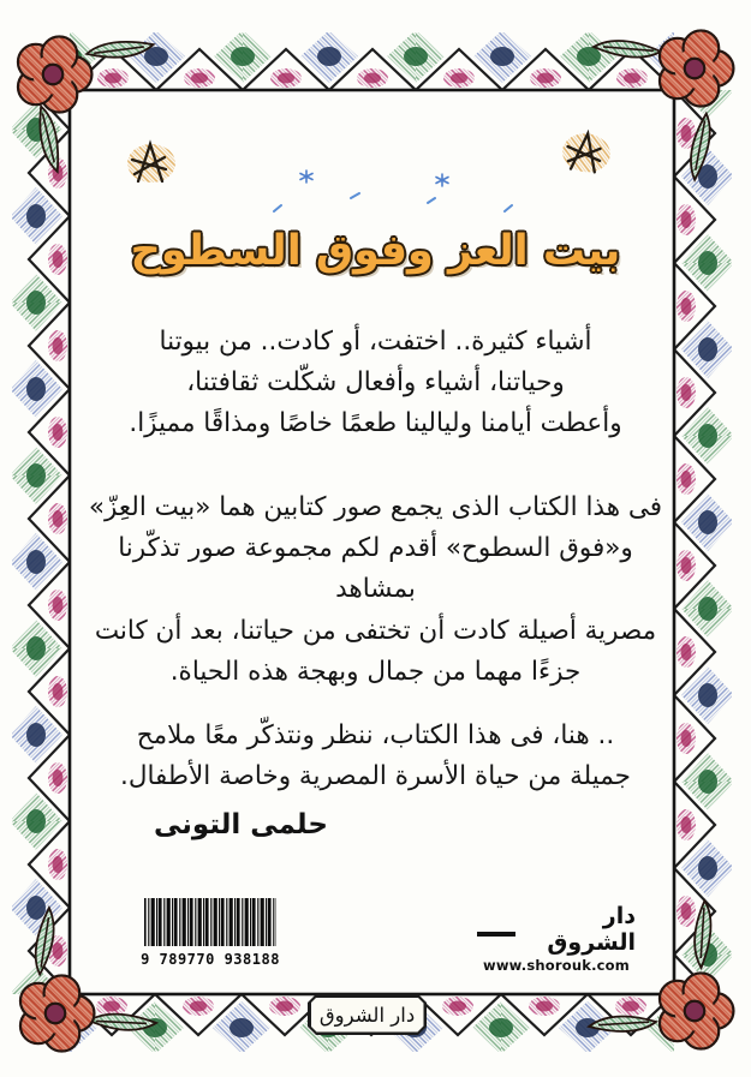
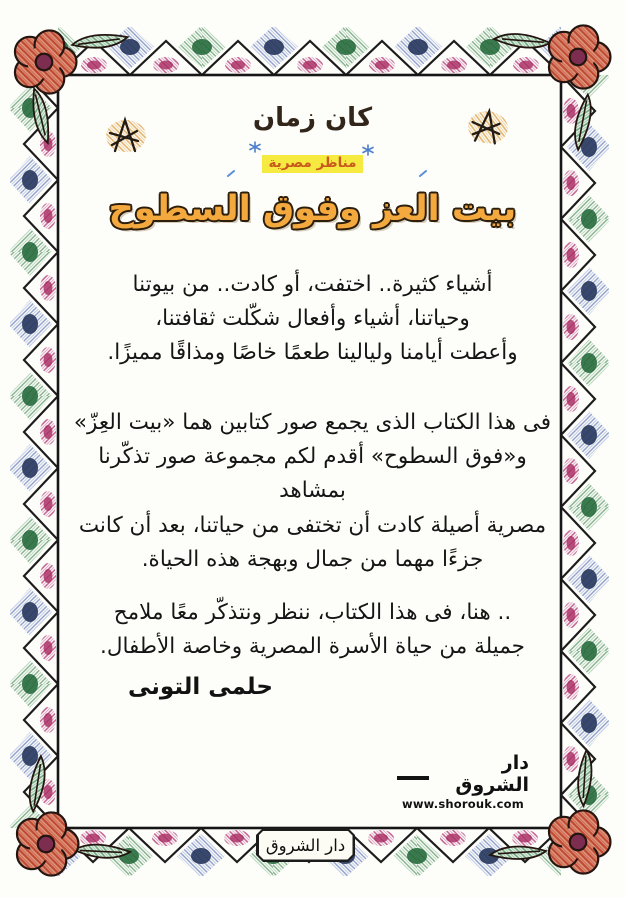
+ كان زمان
+ مناظر مصرية
  بيت العز وفوق السطوح
  أشياء كثيرة.. اختفت، أو كادت.. من بيوتنا
  وحياتنا، أشياء وأفعال شكّلت ثقافتنا،
  وأعطت أيامنا وليالينا طعمًا خاصًا ومذاقًا مميزًا.
  فى هذا الكتاب الذى يجمع صور كتابين هما «بيت العِزّ»
  و«فوق السطوح» أقدم لكم مجموعة صور تذكّرنا بمشاهد
  مصرية أصيلة كادت أن تختفى من حياتنا، بعد أن كانت
  جزءًا مهما من جمال وبهجة هذه الحياة.
  .. هنا، فى هذا الكتاب، ننظر ونتذكّر معًا ملامح
  جميلة من حياة الأسرة المصرية وخاصة الأطفال.
  حلمى التونى
- 9 789770 938188
  دار الشروق
  www.shorouk.com
  دار الشروق
